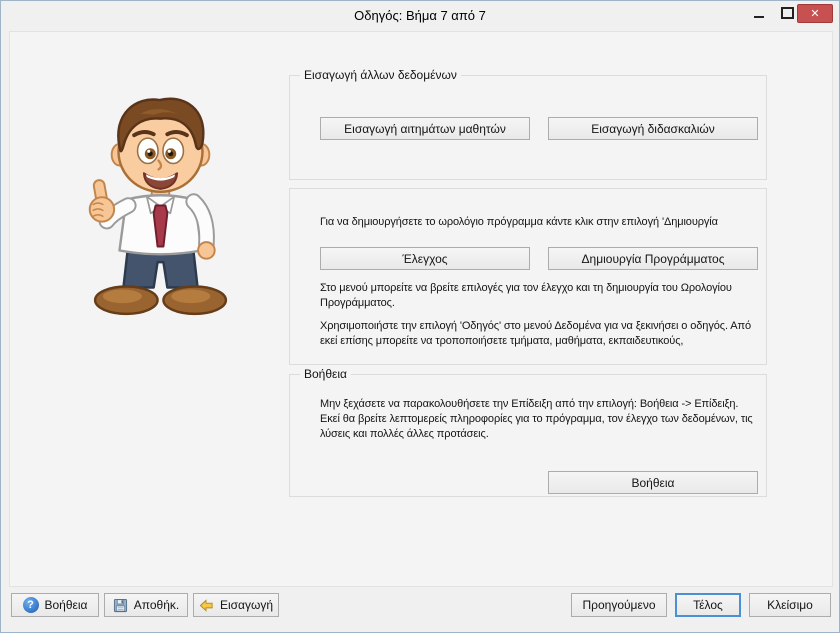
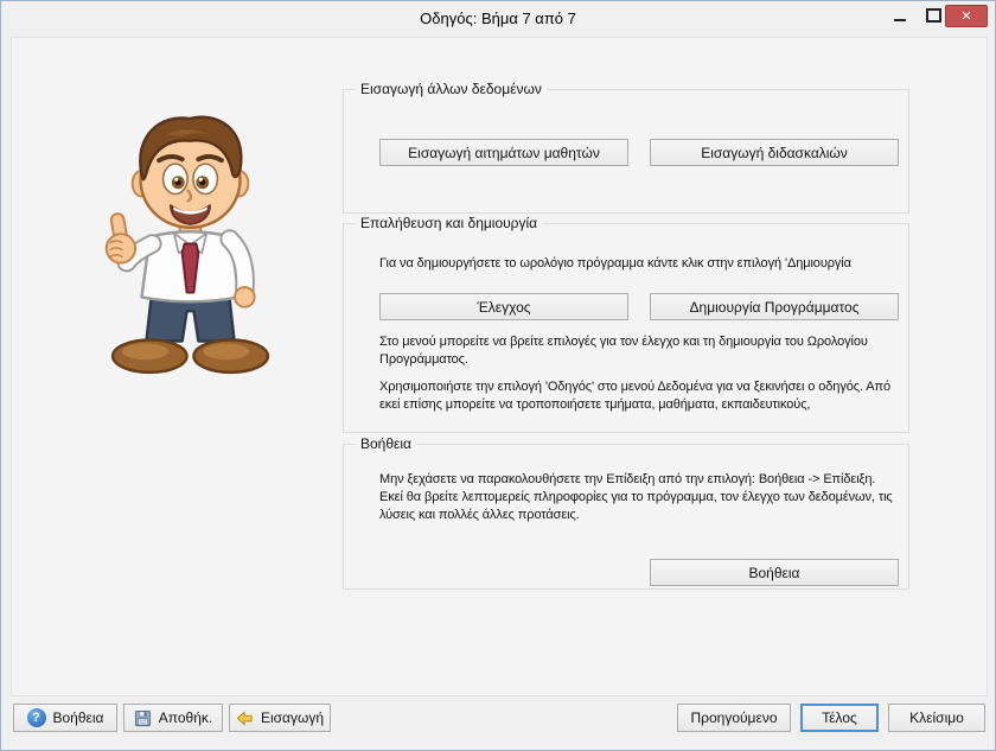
  Οδηγός: Βήμα 7 από 7
  ✕
  Εισαγωγή άλλων δεδομένων
  Εισαγωγή αιτημάτων μαθητών
  Εισαγωγή διδασκαλιών
+ Επαλήθευση και δημιουργία
  Για να δημιουργήσετε το ωρολόγιο πρόγραμμα κάντε κλικ στην επιλογή 'Δημιουργία
  Έλεγχος
  Δημιουργία Προγράμματος
  Στο μενού μπορείτε να βρείτε επιλογές για τον έλεγχο και τη δημιουργία του Ωρολογίου Προγράμματος.
  Χρησιμοποιήστε την επιλογή 'Οδηγός' στο μενού Δεδομένα για να ξεκινήσει ο οδηγός. Από εκεί επίσης μπορείτε να τροποποιήσετε τμήματα, μαθήματα, εκπαιδευτικούς,
  Βοήθεια
  Μην ξεχάσετε να παρακολουθήσετε την Επίδειξη από την επιλογή: Βοήθεια -> Επίδειξη. Εκεί θα βρείτε λεπτομερείς πληροφορίες για το πρόγραμμα, τον έλεγχο των δεδομένων, τις λύσεις και πολλές άλλες προτάσεις.
  Βοήθεια
  ?
  Βοήθεια
  Αποθήκ.
  Εισαγωγή
  Προηγούμενο
  Τέλος
  Κλείσιμο
